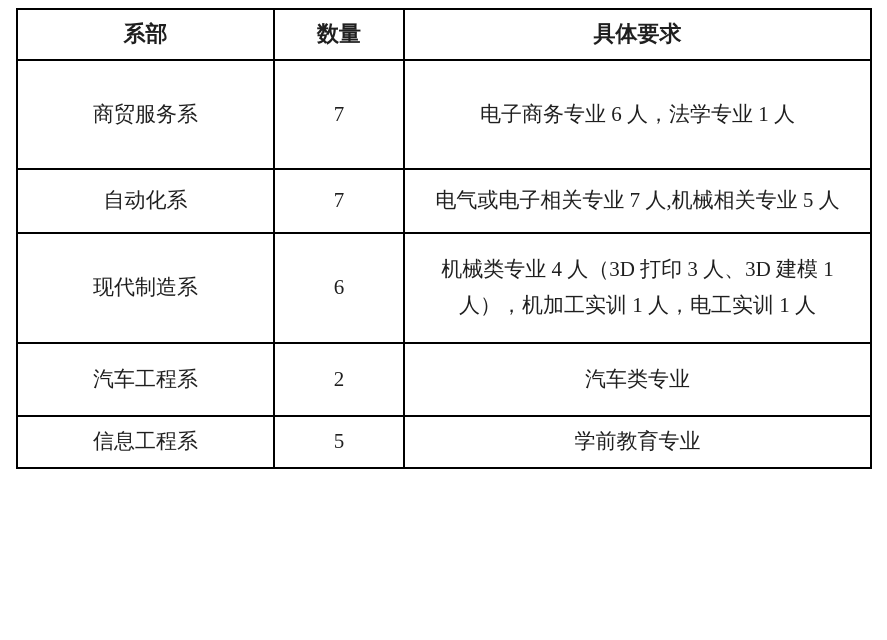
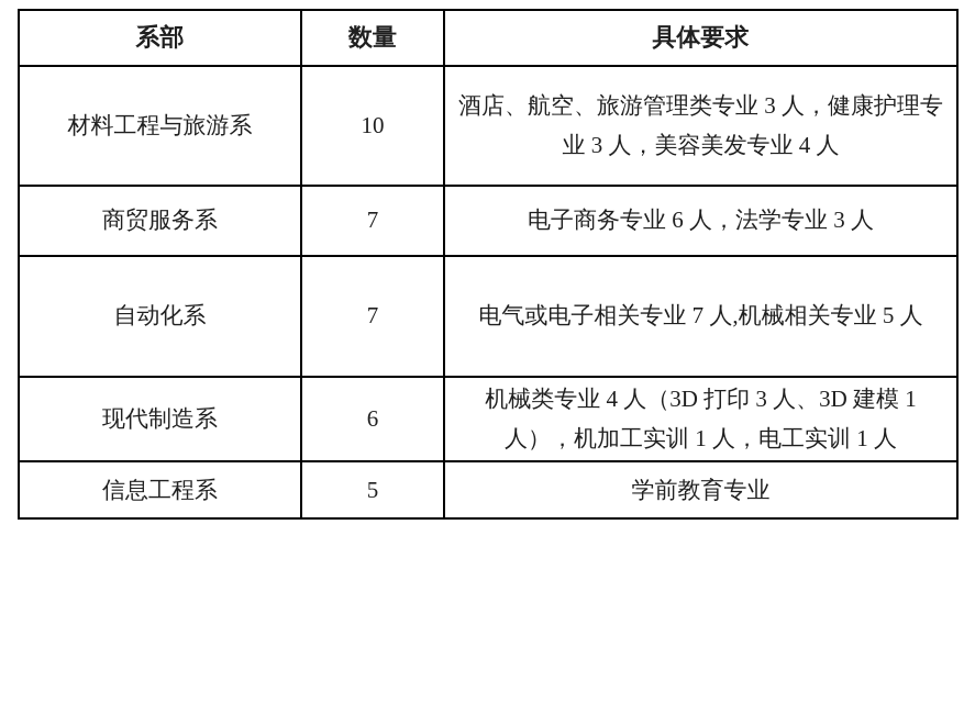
  系部	数量	具体要求
+ 材料工程与旅游系	10	酒店、航空、旅游管理类专业 3 人，健康护理专业 3 人，美容美发专业 4 人
- 商贸服务系	7	电子商务专业 6 人，法学专业 1 人
+ 商贸服务系	7	电子商务专业 6 人，法学专业 3 人
  自动化系	7	电气或电子相关专业 7 人,机械相关专业 5 人
  现代制造系	6	机械类专业 4 人（3D 打印 3 人、3D 建模 1 人），机加工实训 1 人，电工实训 1 人
- 汽车工程系	2	汽车类专业
  信息工程系	5	学前教育专业
